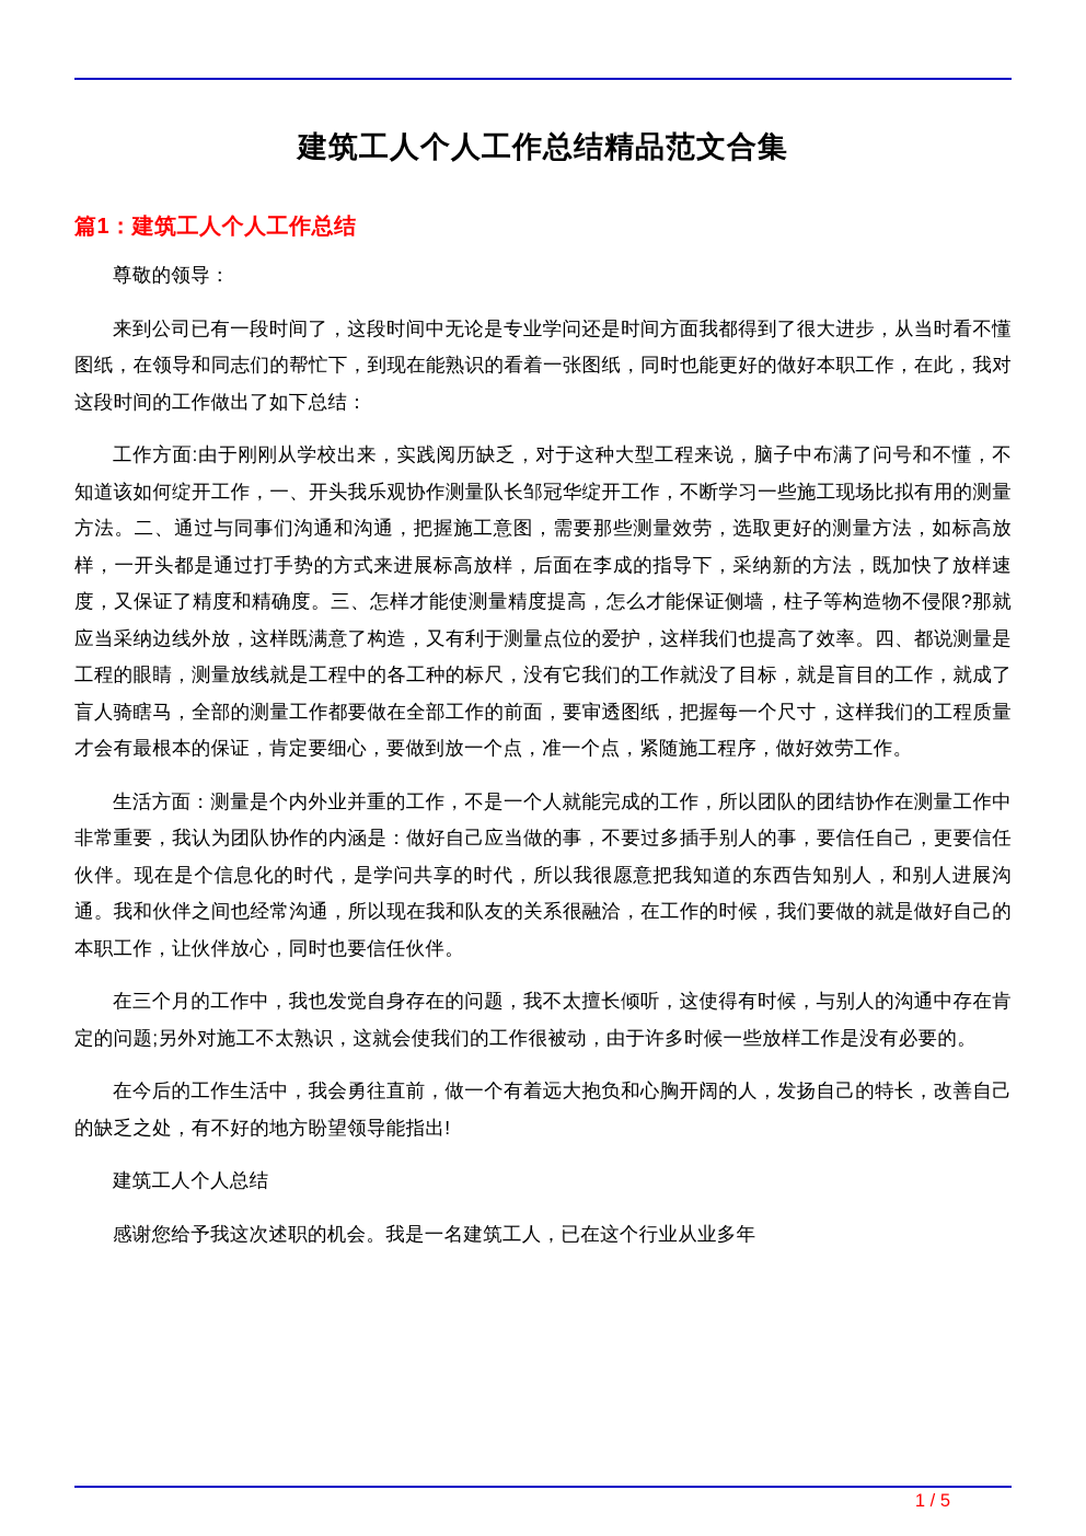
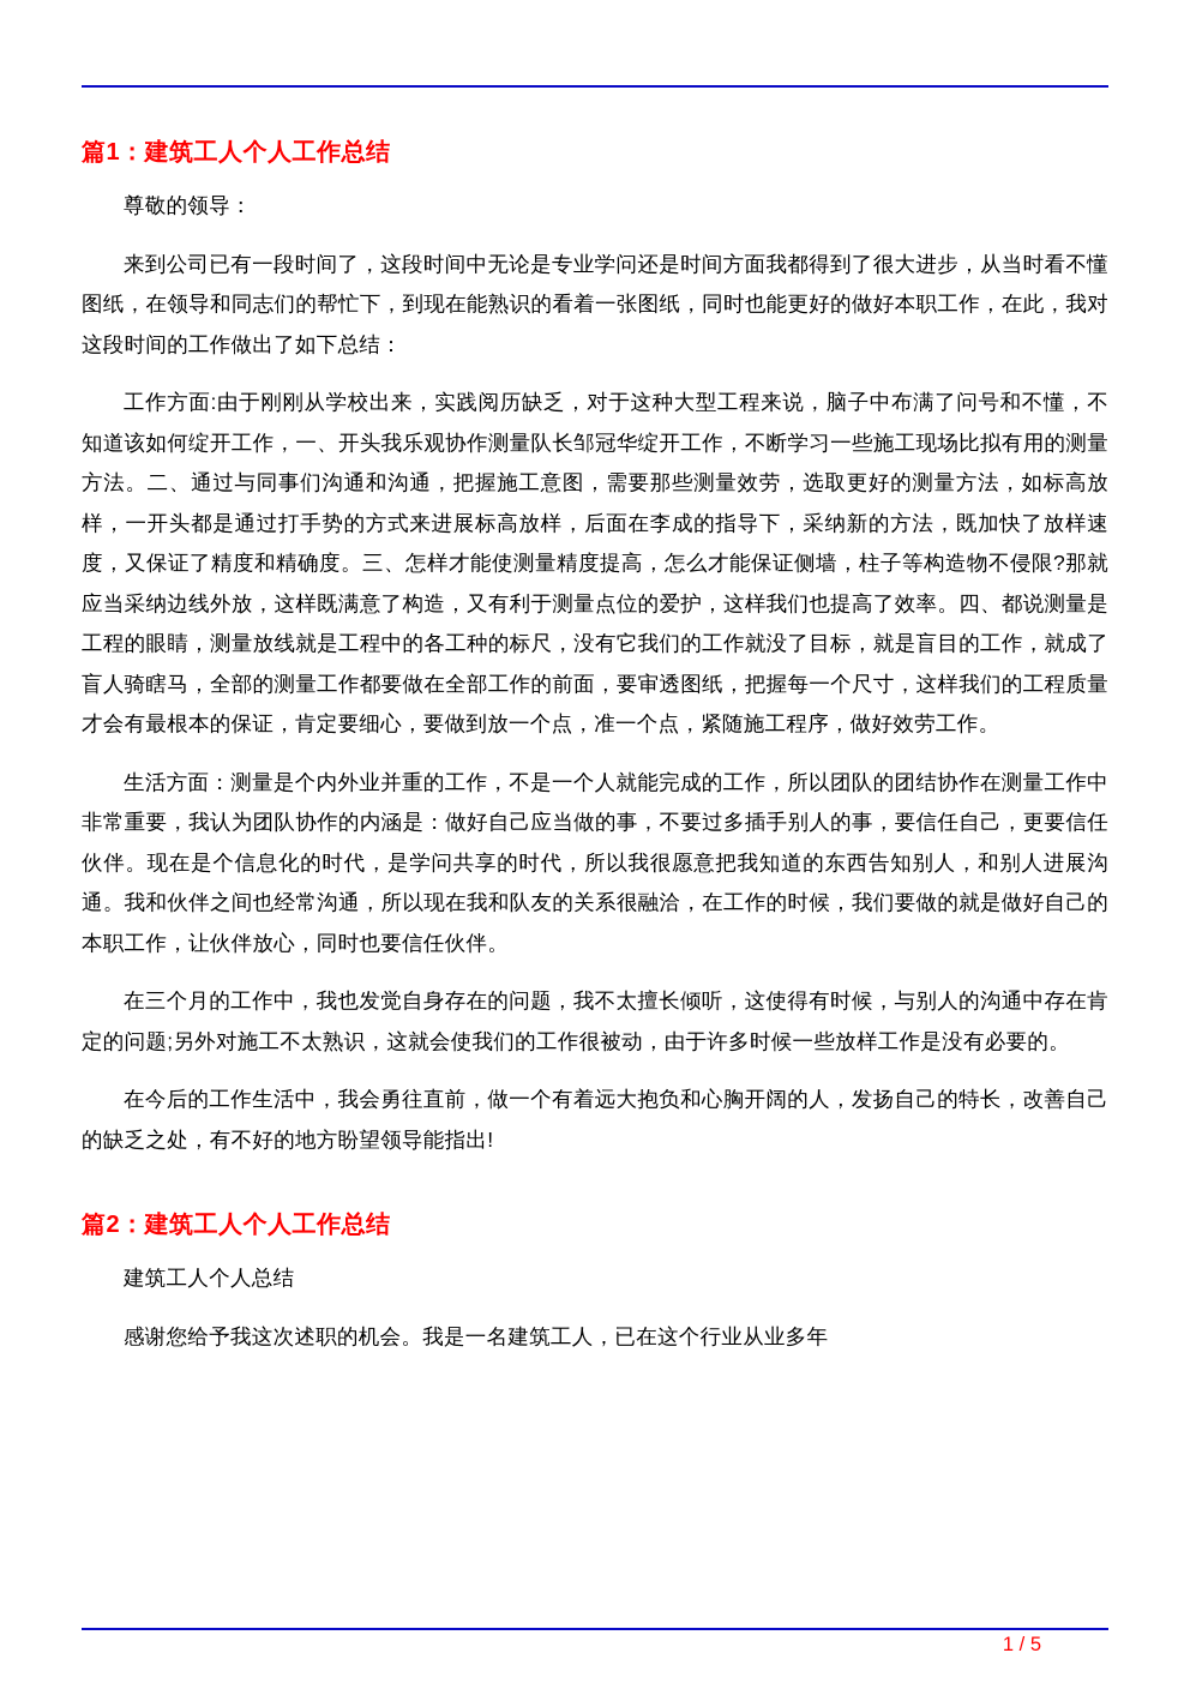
- 建筑工人个人工作总结精品范文合集
  篇1：建筑工人个人工作总结
  尊敬的领导：
  来到公司已有一段时间了，这段时间中无论是专业学问还是时间方面我都得到了很大进步，从当时看不懂图纸，在领导和同志们的帮忙下，到现在能熟识的看着一张图纸，同时也能更好的做好本职工作，在此，我对这段时间的工作做出了如下总结：
  工作方面:由于刚刚从学校出来，实践阅历缺乏，对于这种大型工程来说，脑子中布满了问号和不懂，不知道该如何绽开工作，一、开头我乐观协作测量队长邹冠华绽开工作，不断学习一些施工现场比拟有用的测量方法。二、通过与同事们沟通和沟通，把握施工意图，需要那些测量效劳，选取更好的测量方法，如标高放样，一开头都是通过打手势的方式来进展标高放样，后面在李成的指导下，采纳新的方法，既加快了放样速度，又保证了精度和精确度。三、怎样才能使测量精度提高，怎么才能保证侧墙，柱子等构造物不侵限?那就应当采纳边线外放，这样既满意了构造，又有利于测量点位的爱护，这样我们也提高了效率。四、都说测量是工程的眼睛，测量放线就是工程中的各工种的标尺，没有它我们的工作就没了目标，就是盲目的工作，就成了盲人骑瞎马，全部的测量工作都要做在全部工作的前面，要审透图纸，把握每一个尺寸，这样我们的工程质量才会有最根本的保证，肯定要细心，要做到放一个点，准一个点，紧随施工程序，做好效劳工作。
  生活方面：测量是个内外业并重的工作，不是一个人就能完成的工作，所以团队的团结协作在测量工作中非常重要，我认为团队协作的内涵是：做好自己应当做的事，不要过多插手别人的事，要信任自己，更要信任伙伴。现在是个信息化的时代，是学问共享的时代，所以我很愿意把我知道的东西告知别人，和别人进展沟通。我和伙伴之间也经常沟通，所以现在我和队友的关系很融洽，在工作的时候，我们要做的就是做好自己的本职工作，让伙伴放心，同时也要信任伙伴。
  在三个月的工作中，我也发觉自身存在的问题，我不太擅长倾听，这使得有时候，与别人的沟通中存在肯定的问题;另外对施工不太熟识，这就会使我们的工作很被动，由于许多时候一些放样工作是没有必要的。
  在今后的工作生活中，我会勇往直前，做一个有着远大抱负和心胸开阔的人，发扬自己的特长，改善自己的缺乏之处，有不好的地方盼望领导能指出!
+ 篇2：建筑工人个人工作总结
  建筑工人个人总结
  感谢您给予我这次述职的机会。我是一名建筑工人，已在这个行业从业多年
  1 / 5
